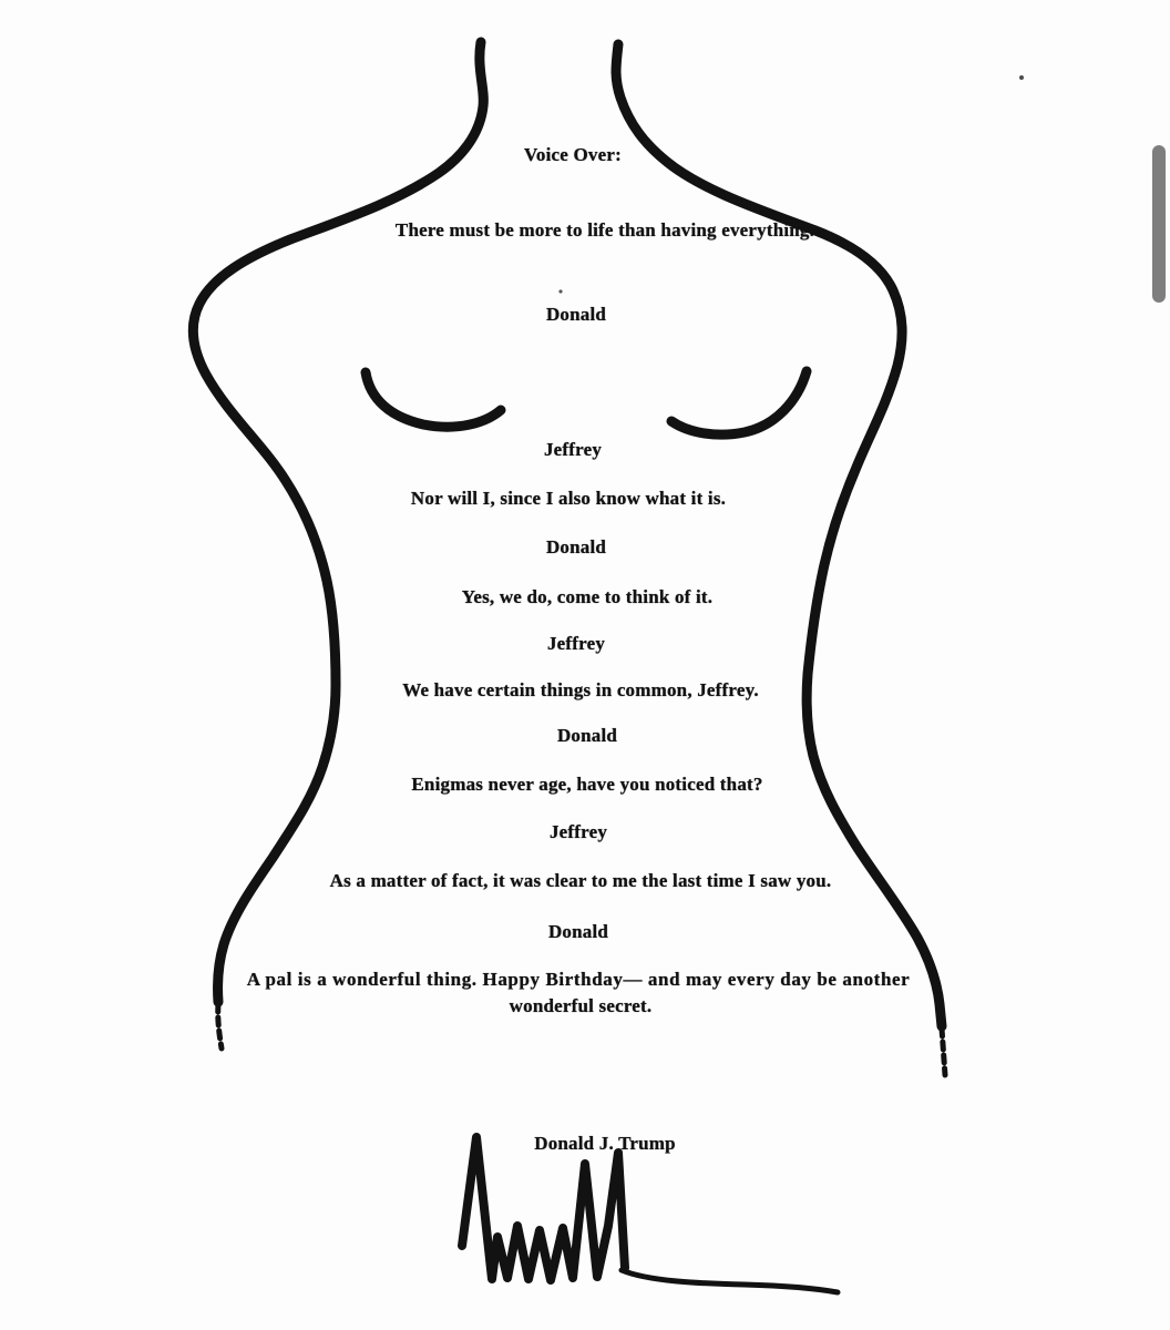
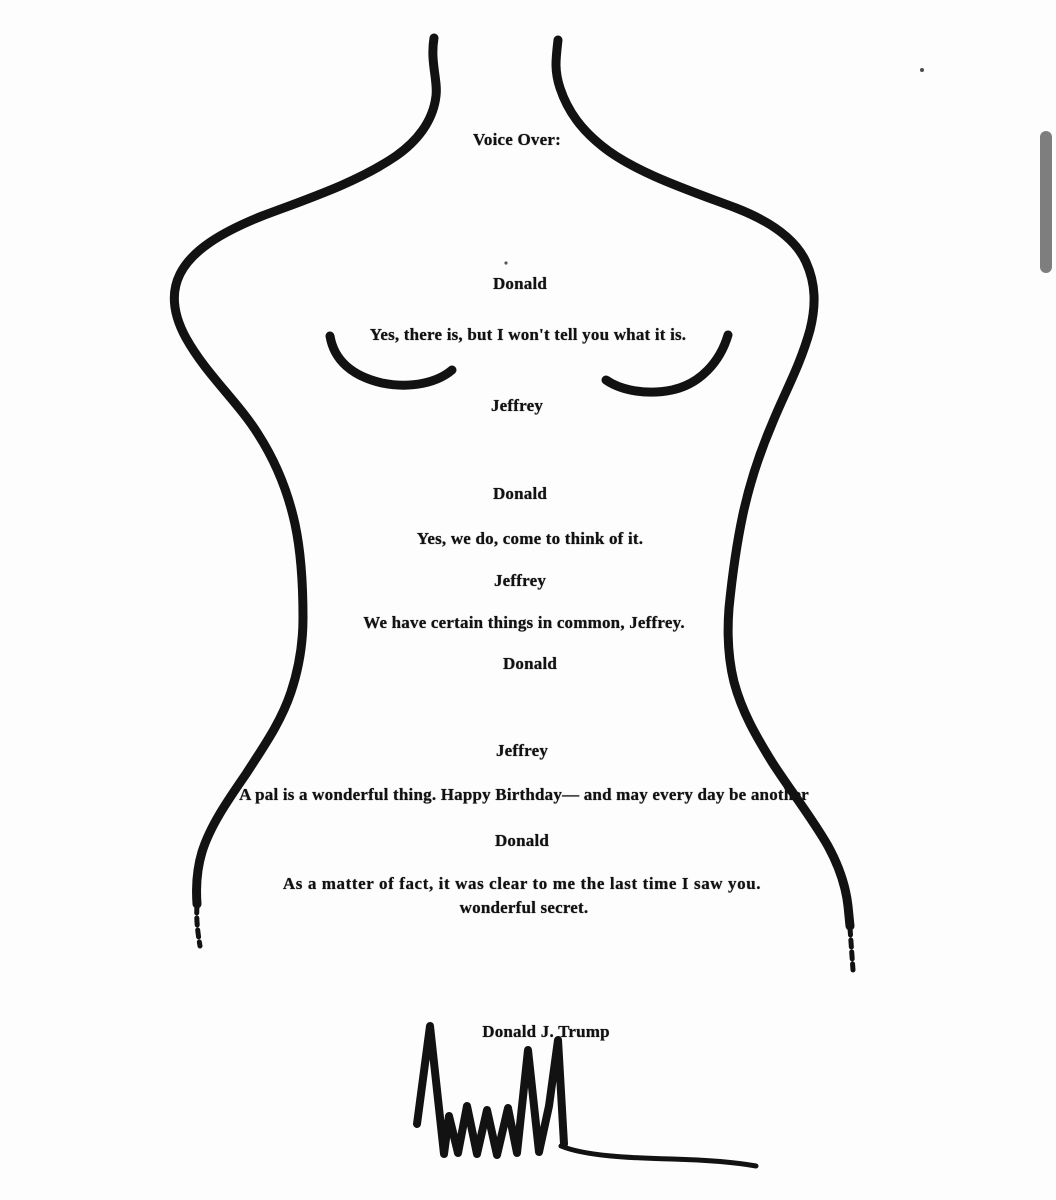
  Voice Over:
- There must be more to life than having everything.
  Donald
+ Yes, there is, but I won't tell you what it is.
  Jeffrey
- Nor will I, since I also know what it is.
  Donald
  Yes, we do, come to think of it.
  Jeffrey
  We have certain things in common, Jeffrey.
  Donald
- Enigmas never age, have you noticed that?
  Jeffrey
- As a matter of fact, it was clear to me the last time I saw you.
+ A pal is a wonderful thing. Happy Birthday— and may every day be another
  Donald
- A pal is a wonderful thing. Happy Birthday— and may every day be another
+ As a matter of fact, it was clear to me the last time I saw you.
  wonderful secret.
  Donald J. Trump
